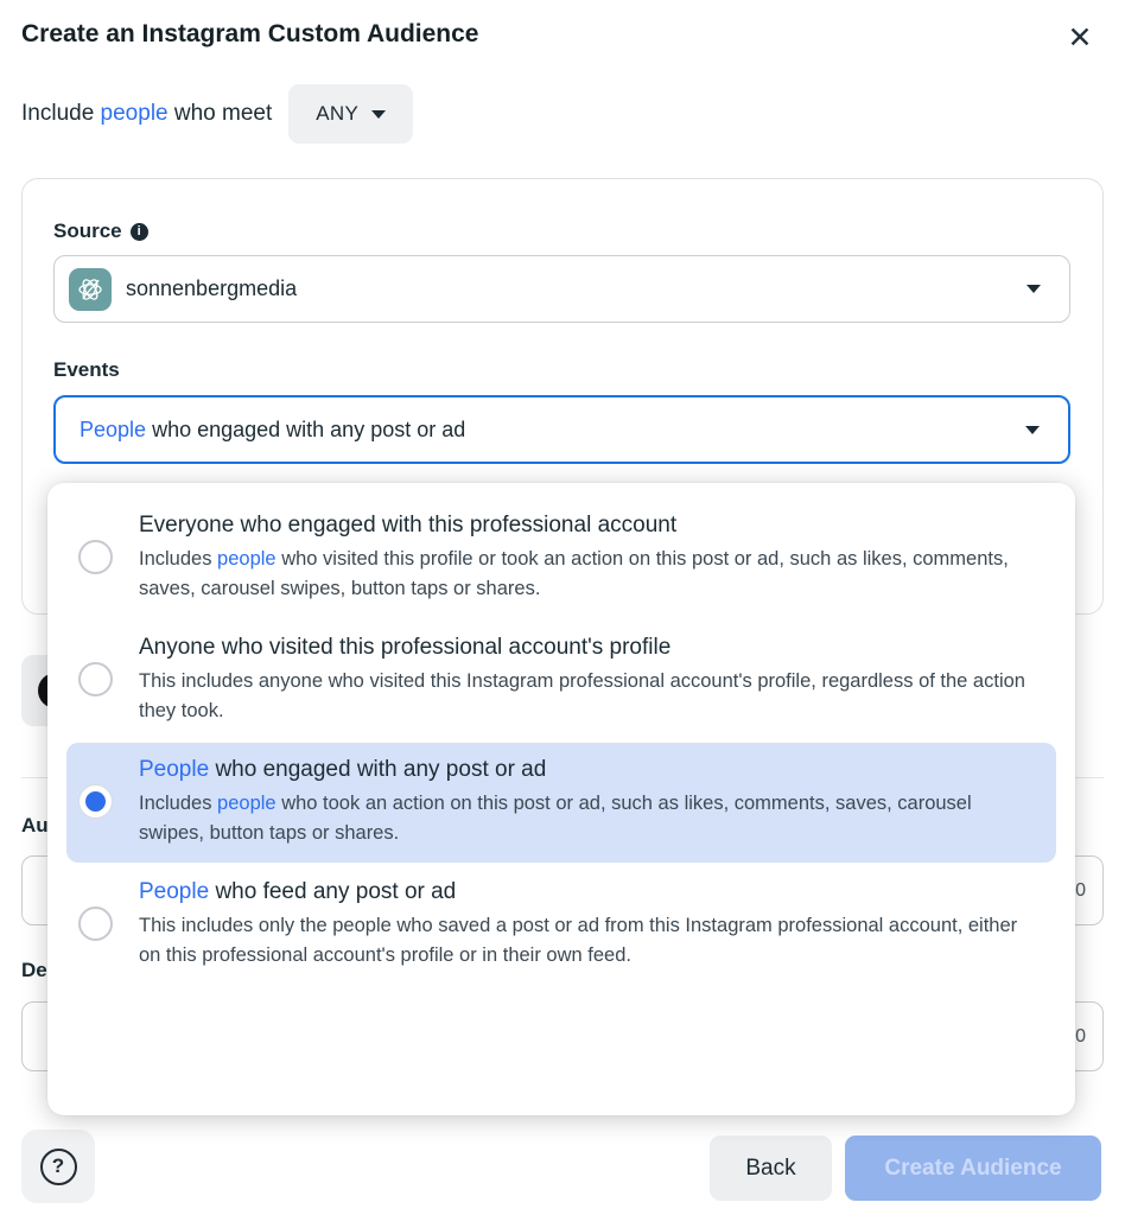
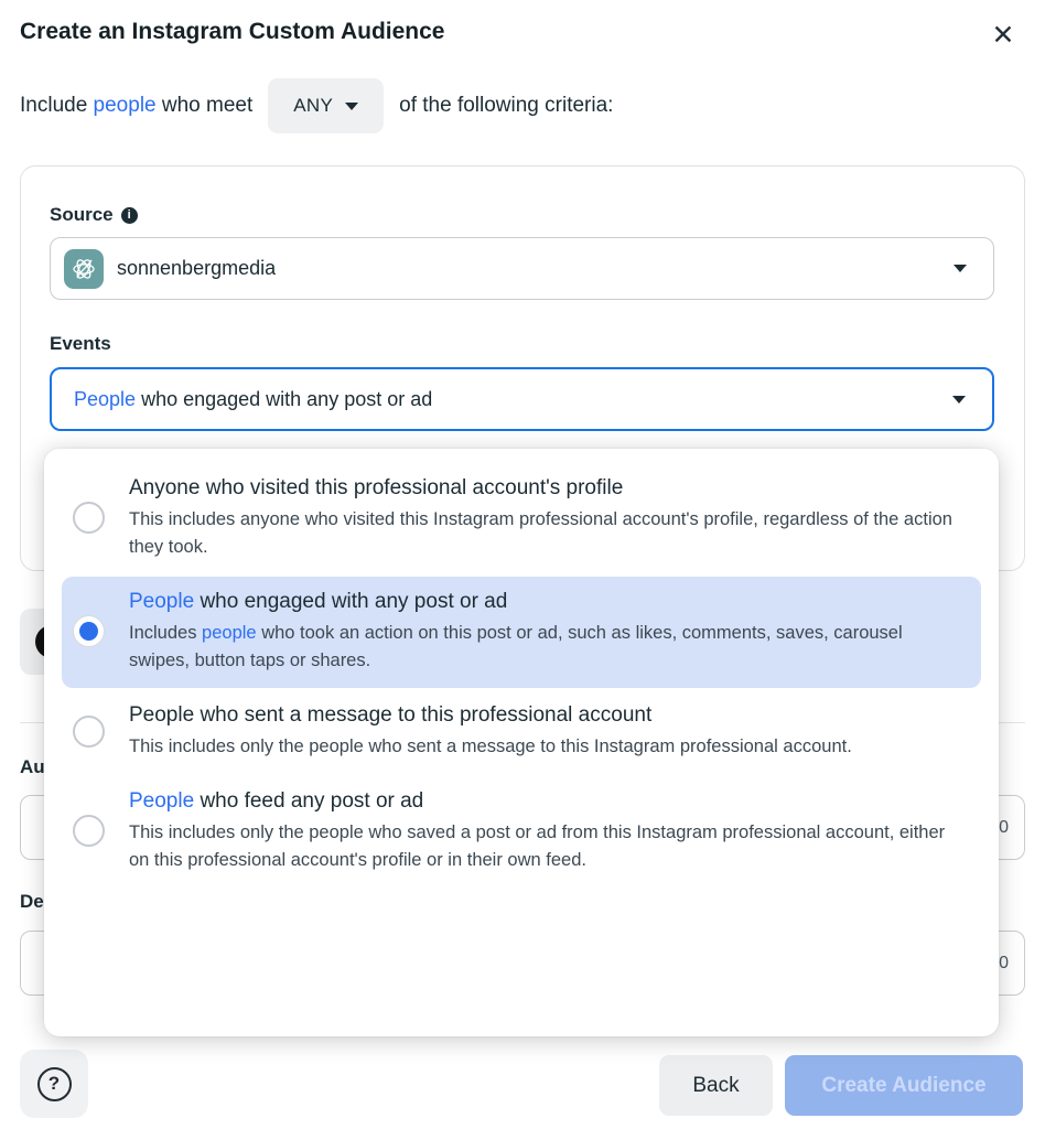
  Create an Instagram Custom Audience
  ✕
  Include
  people
  who meet
  ANY
+ of the following criteria:
  Source
  i
  sonnenbergmedia
  Events
  People who engaged with any post or ad
  Au
  0
  De
  0
- Everyone who engaged with this professional account
- Includes people who visited this profile or took an action on this post or ad, such as likes, comments, saves, carousel swipes, button taps or shares.
  Anyone who visited this professional account's profile
  This includes anyone who visited this Instagram professional account's profile, regardless of the action they took.
  People who engaged with any post or ad
  Includes people who took an action on this post or ad, such as likes, comments, saves, carousel swipes, button taps or shares.
+ People who sent a message to this professional account
+ This includes only the people who sent a message to this Instagram professional account.
  People who feed any post or ad
  This includes only the people who saved a post or ad from this Instagram professional account, either on this professional account's profile or in their own feed.
  ?
  Back
  Create Audience
